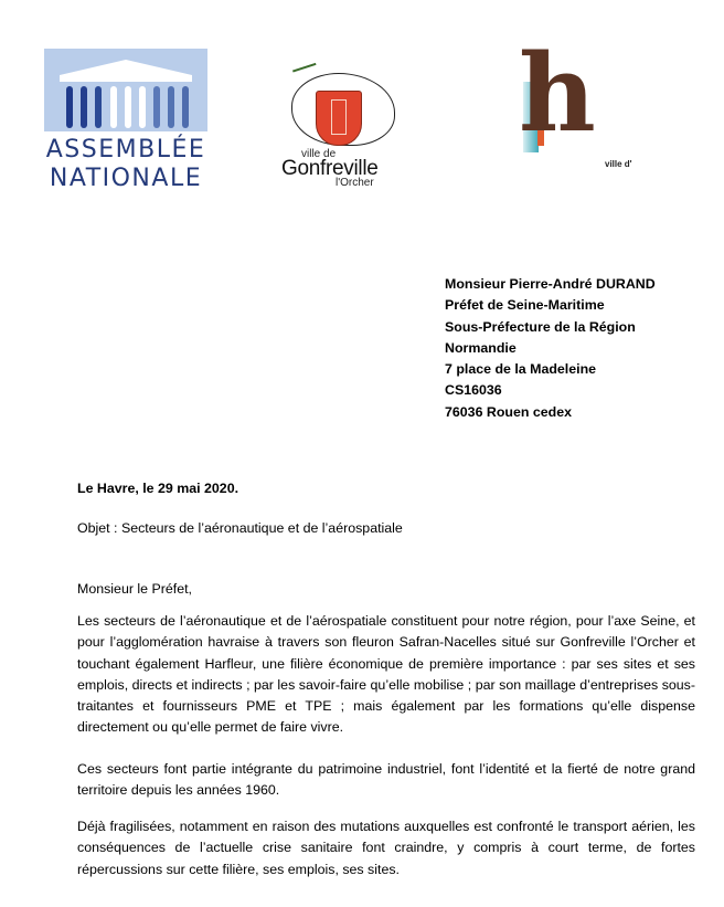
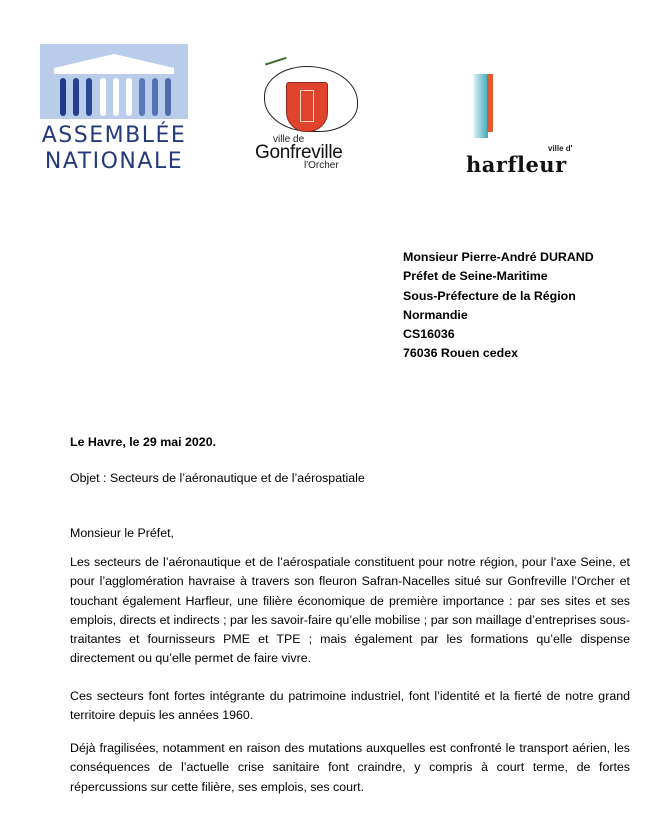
  ASSEMBLÉE
  NATIONALE
  ville de
  Gonfreville
  l'Orcher
- h
  ville d'
+ harfleur
  Monsieur Pierre-André DURAND
  Préfet de Seine-Maritime
  Sous-Préfecture de la Région
  Normandie
- 7 place de la Madeleine
  CS16036
  76036 Rouen cedex
  Le Havre, le 29 mai 2020.
  Objet : Secteurs de l’aéronautique et de l’aérospatiale
  Monsieur le Préfet,
  Les secteurs de l’aéronautique et de l’aérospatiale constituent pour notre région, pour l’axe Seine, et pour l’agglomération havraise à travers son fleuron Safran-Nacelles situé sur Gonfreville l’Orcher et touchant également Harfleur, une filière économique de première importance : par ses sites et ses emplois, directs et indirects ; par les savoir-faire qu’elle mobilise ; par son maillage d’entreprises sous-traitantes et fournisseurs PME et TPE ; mais également par les formations qu’elle dispense directement ou qu’elle permet de faire vivre.
- Ces secteurs font partie intégrante du patrimoine industriel, font l’identité et la fierté de notre grand territoire depuis les années 1960.
+ Ces secteurs font fortes intégrante du patrimoine industriel, font l’identité et la fierté de notre grand territoire depuis les années 1960.
- Déjà fragilisées, notamment en raison des mutations auxquelles est confronté le transport aérien, les conséquences de l’actuelle crise sanitaire font craindre, y compris à court terme, de fortes répercussions sur cette filière, ses emplois, ses sites.
+ Déjà fragilisées, notamment en raison des mutations auxquelles est confronté le transport aérien, les conséquences de l’actuelle crise sanitaire font craindre, y compris à court terme, de fortes répercussions sur cette filière, ses emplois, ses court.
